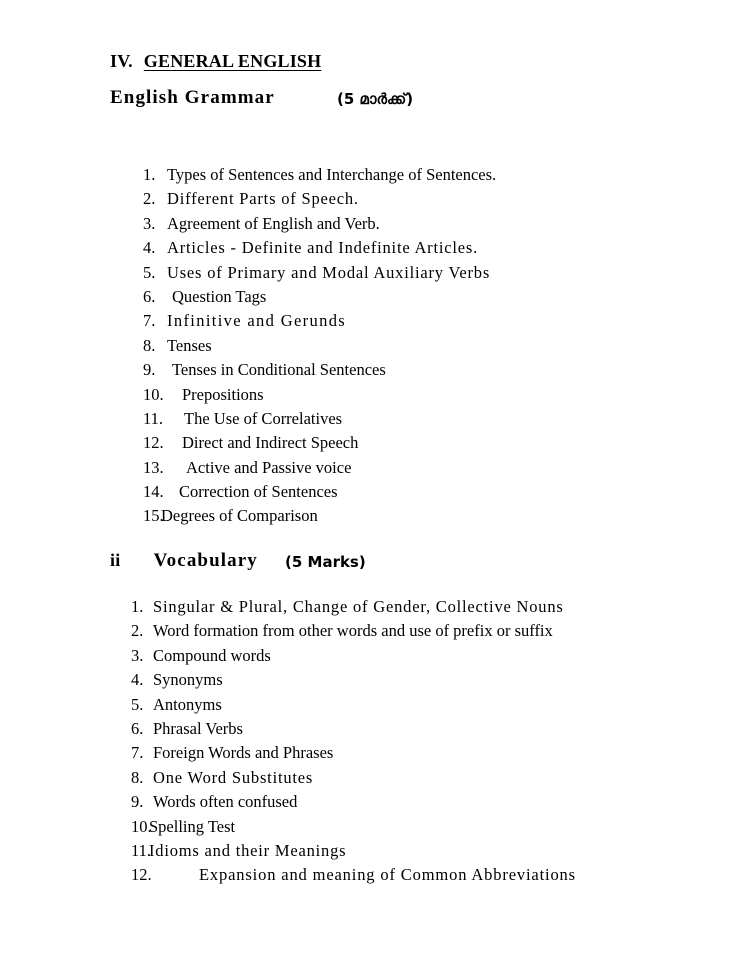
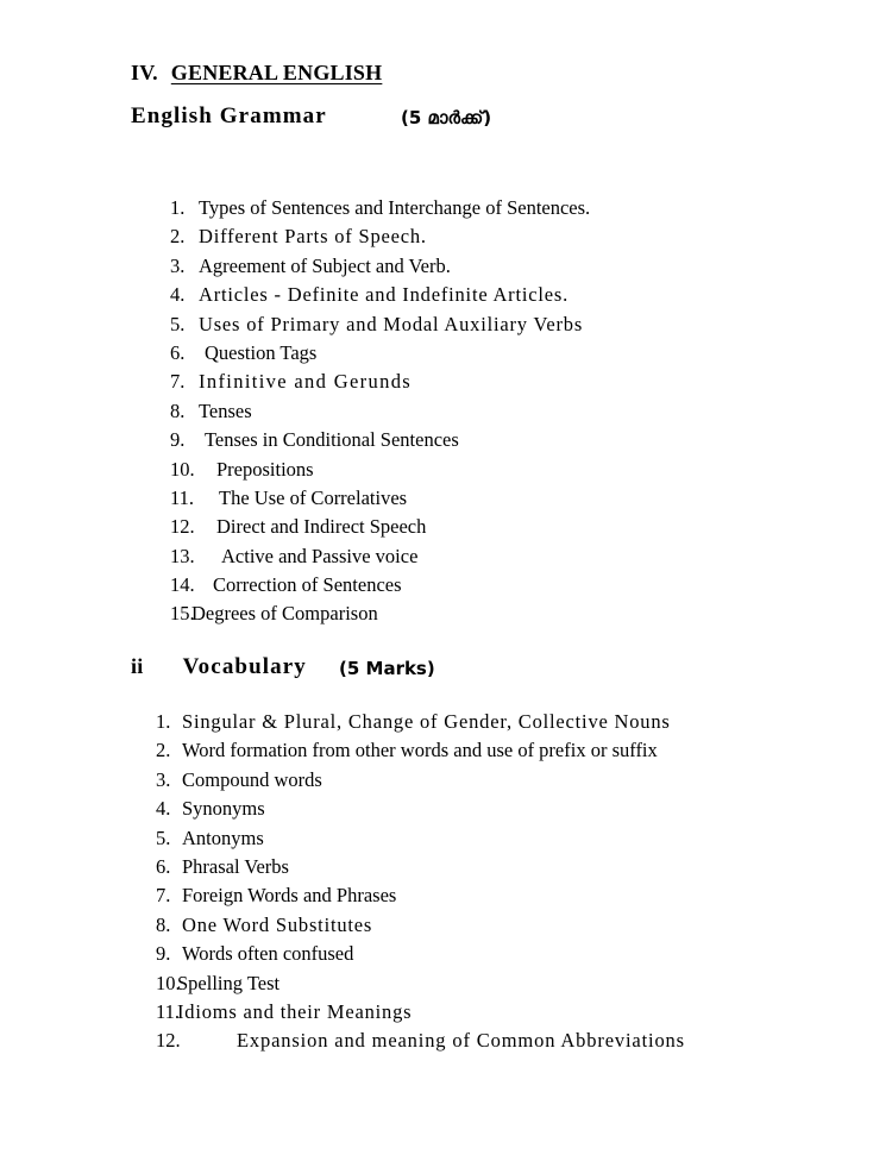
  IV. GENERAL ENGLISH
  English Grammar
  (5 മാർക്ക്)
  1.
  Types of Sentences and Interchange of Sentences.
  2.
  Different Parts of Speech.
  3.
- Agreement of English and Verb.
+ Agreement of Subject and Verb.
  4.
  Articles - Definite and Indefinite Articles.
  5.
  Uses of Primary and Modal Auxiliary Verbs
  6.
  Question Tags
  7.
  Infinitive and Gerunds
  8.
  Tenses
  9.
  Tenses in Conditional Sentences
  10.
  Prepositions
  11.
  The Use of Correlatives
  12.
  Direct and Indirect Speech
  13.
  Active and Passive voice
  14.
  Correction of Sentences
  15.
  Degrees of Comparison
  ii Vocabulary
  (5 Marks)
  1.
  Singular & Plural, Change of Gender, Collective Nouns
  2.
  Word formation from other words and use of prefix or suffix
  3.
  Compound words
  4.
  Synonyms
  5.
  Antonyms
  6.
  Phrasal Verbs
  7.
  Foreign Words and Phrases
  8.
  One Word Substitutes
  9.
  Words often confused
  10.
  Spelling Test
  11.
  Idioms and their Meanings
  12.
  Expansion and meaning of Common Abbreviations
